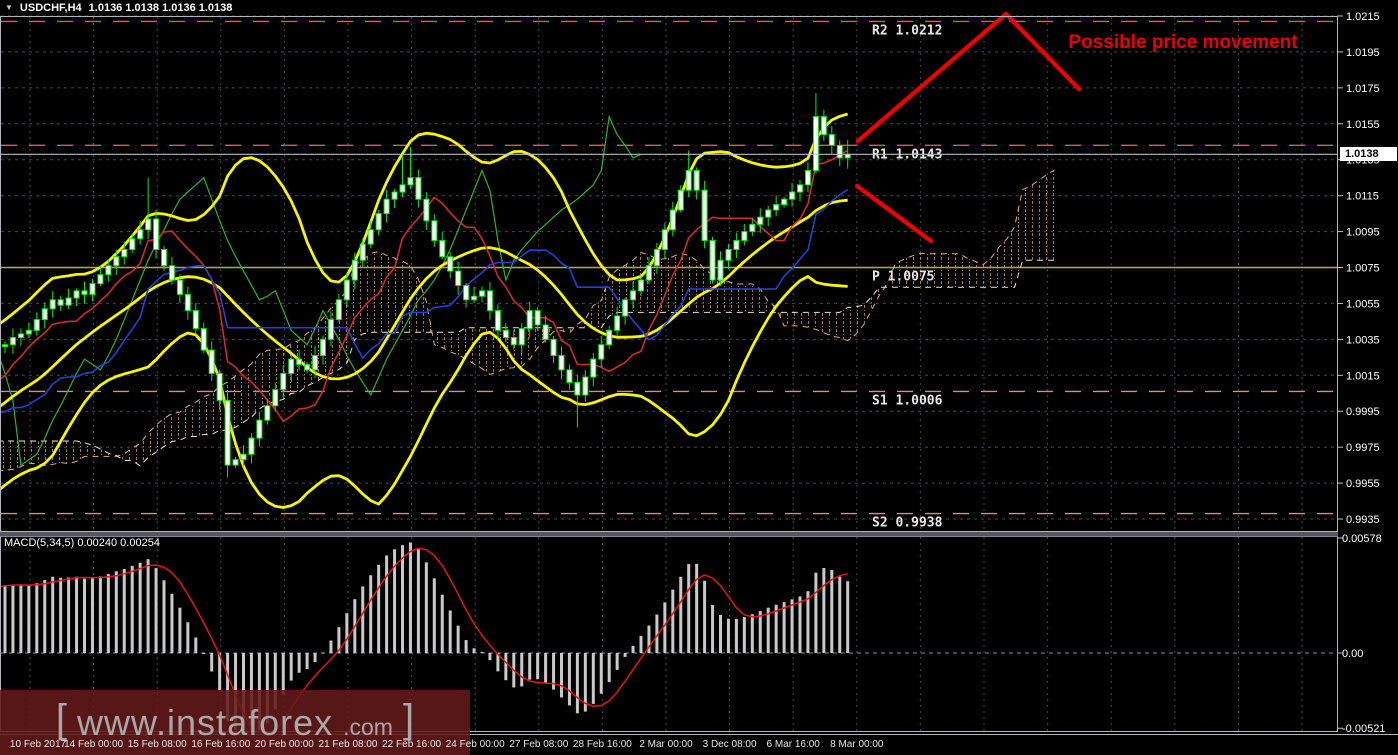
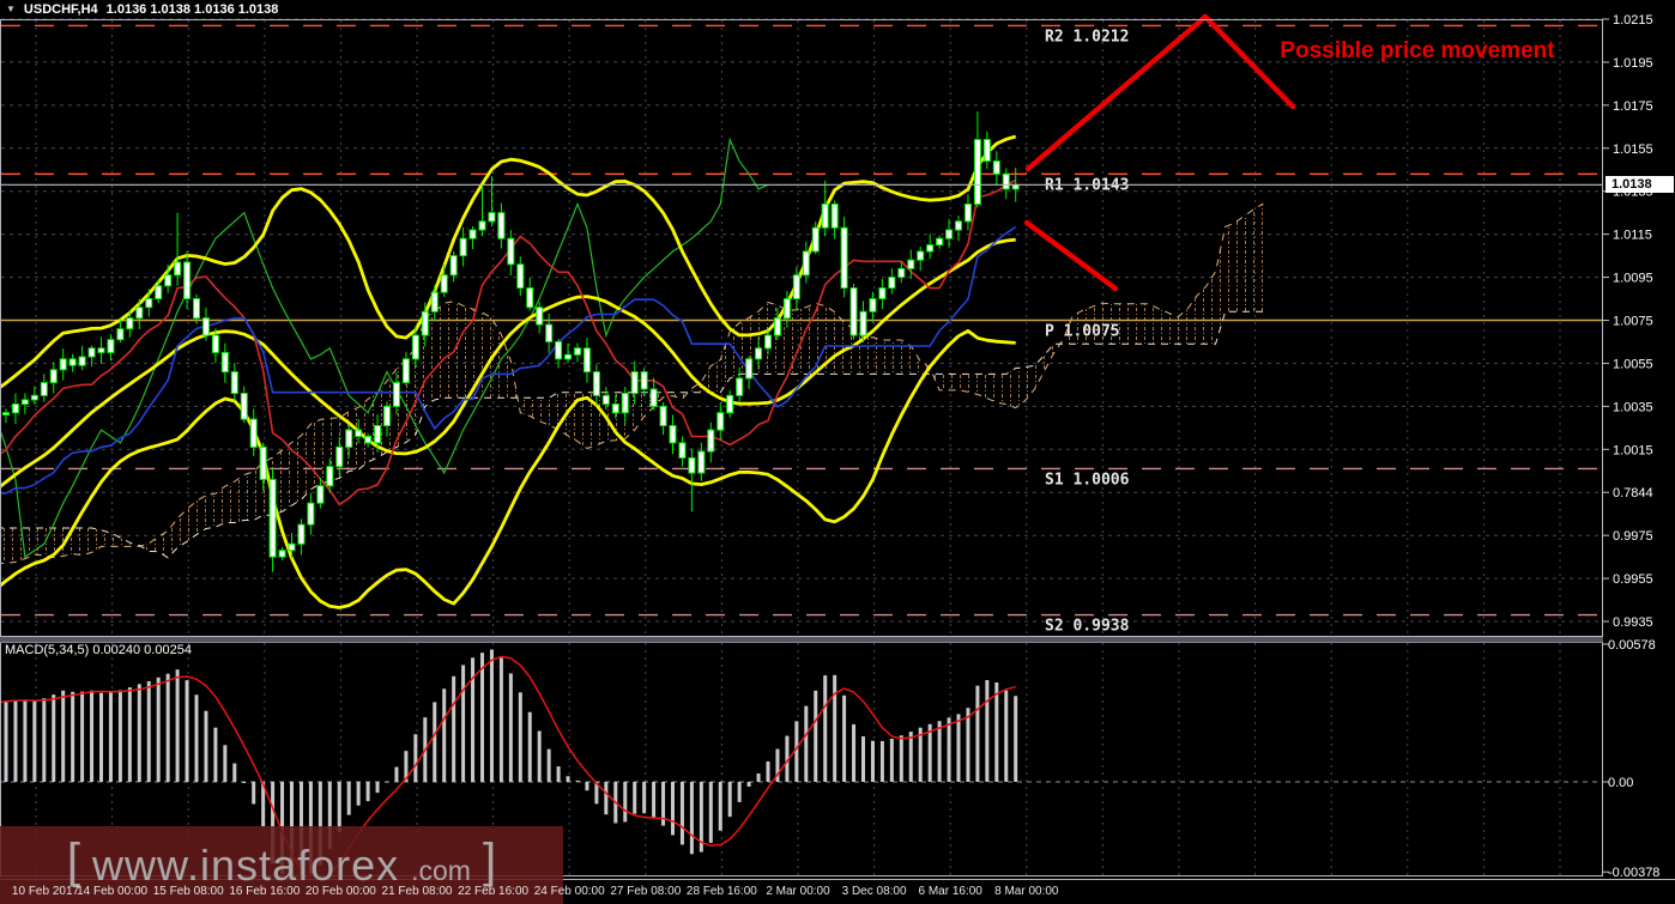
  ▼
  USDCHF,H4
  1.0136 1.0138 1.0136 1.0138
  R2 1.0212
  P 1.0075
  S1 1.0006
  S2 0.9938
  1.0215
  1.0195
  1.0175
  1.0155
  1.0115
  1.0095
  1.0075
  1.0055
  1.0035
  1.0015
- 0.9995
+ 0.7844
  0.9975
  0.9955
  0.9935
  0.00578
  0.00
- -0.00521
+ -0.00378
  MACD(5,34,5) 0.00240 0.00254
  1.0138
  [
  www.instaforex
  .com
  ]
  Possible price movement
  10 Feb 2017
  14 Feb 00:00
  15 Feb 08:00
  16 Feb 16:00
  20 Feb 00:00
  21 Feb 08:00
  22 Feb 16:00
  24 Feb 00:00
  27 Feb 08:00
  28 Feb 16:00
  2 Mar 00:00
  3 Dec 08:00
  6 Mar 16:00
  8 Mar 00:00
